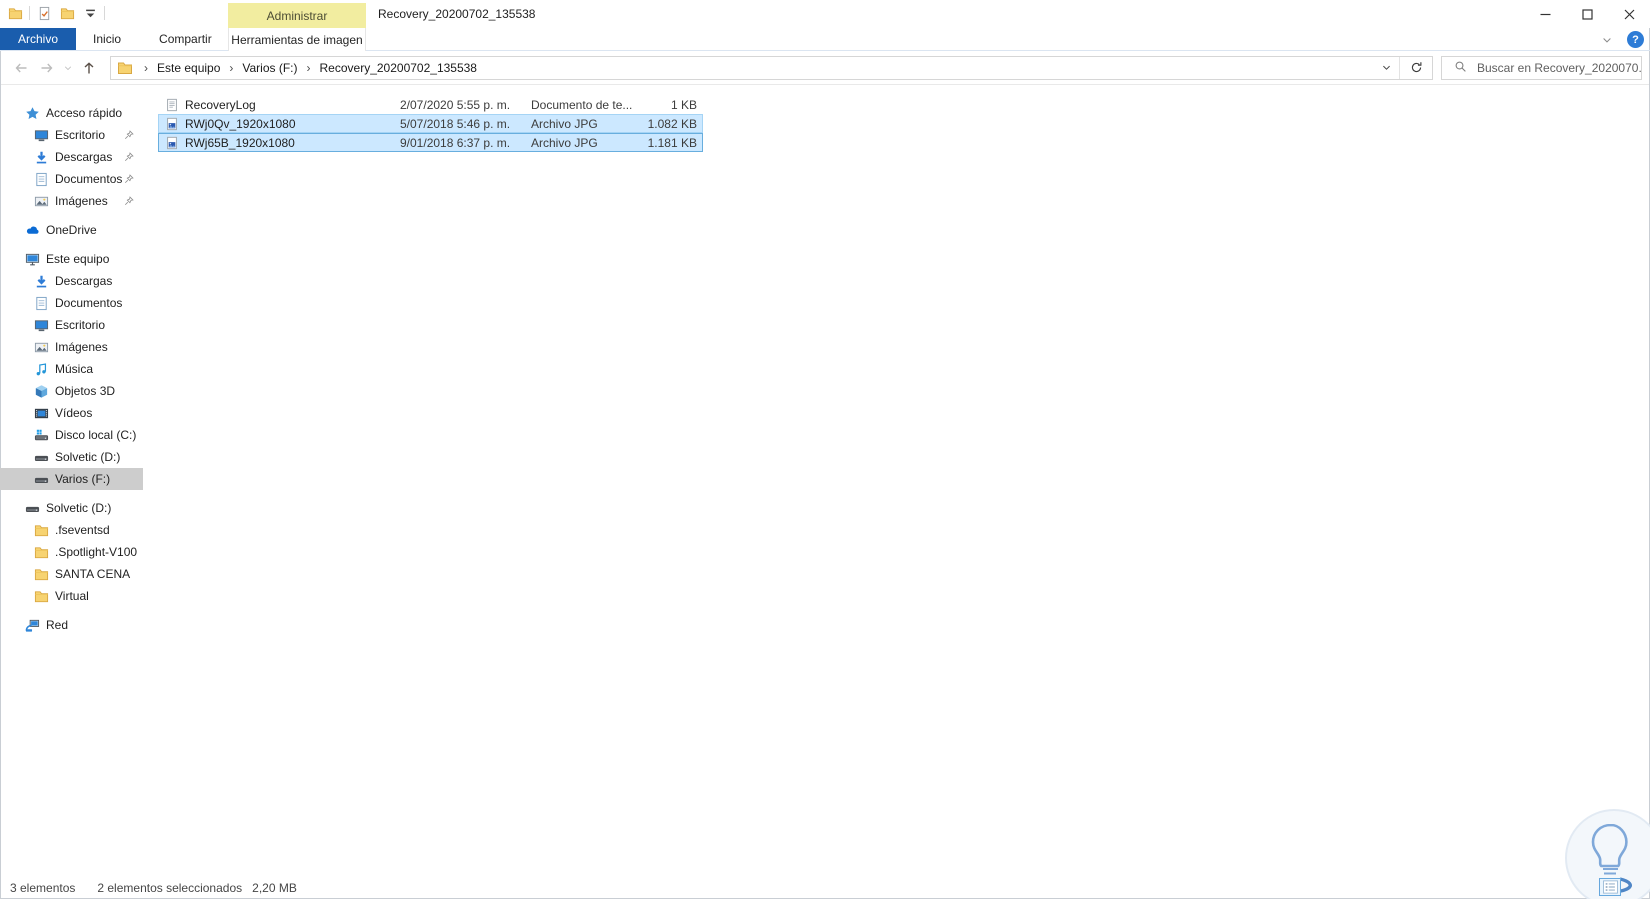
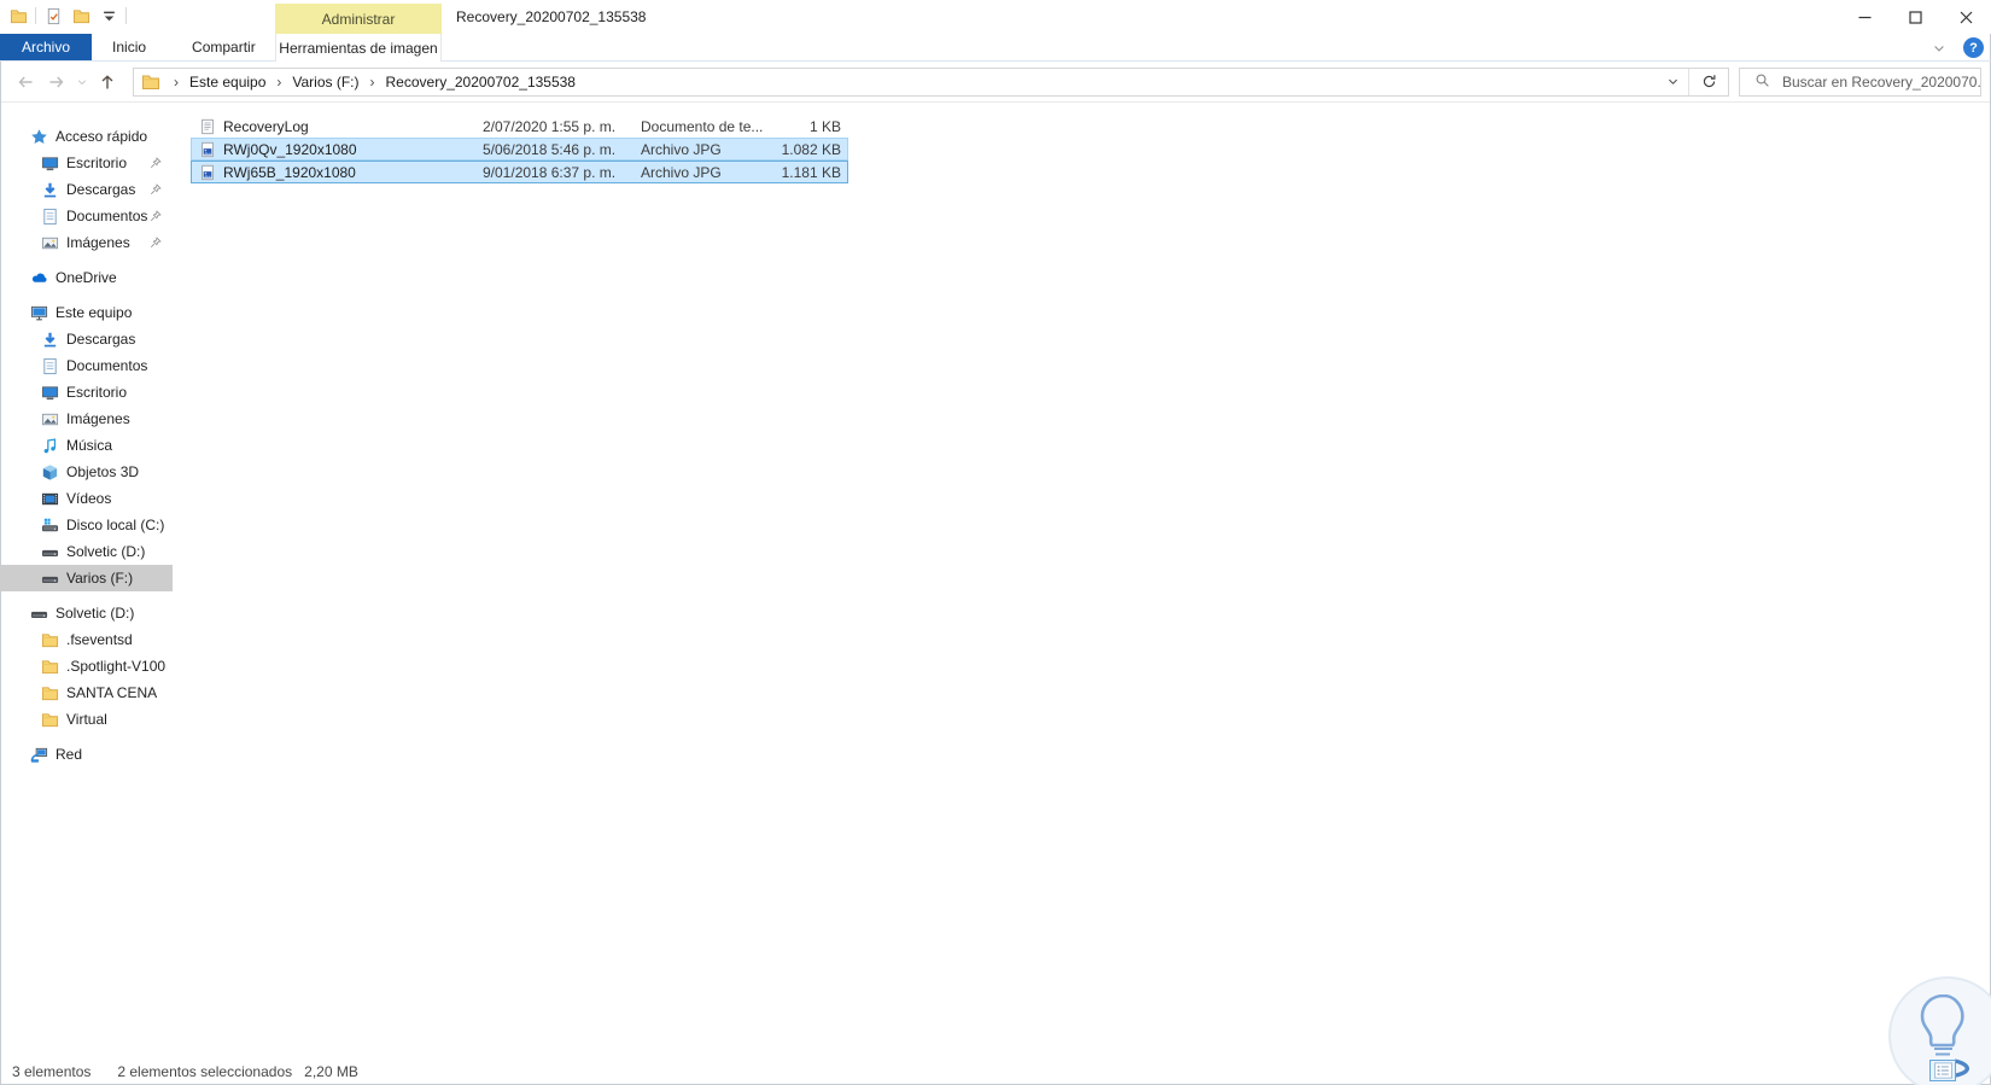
  Administrar
  Recovery_20200702_135538
  Archivo
  Inicio
  Compartir
  Herramientas de imagen
  ?
  ›
  Este equipo
  ›
  Varios (F:)
  ›
  Recovery_20200702_135538
  Buscar en Recovery_2020070.
  Acceso rápido
  Escritorio
  Descargas
  Documentos
  Imágenes
  OneDrive
  Este equipo
  Descargas
  Documentos
  Escritorio
  Imágenes
  Música
  Objetos 3D
  Vídeos
  Disco local (C:)
  Solvetic (D:)
  Varios (F:)
  Solvetic (D:)
  .fseventsd
  .Spotlight-V100
  SANTA CENA
  Virtual
  Red
  RecoveryLog
- 2/07/2020 5:55 p. m.
+ 2/07/2020 1:55 p. m.
  Documento de te...
  1 KB
  RWj0Qv_1920x1080
- 5/07/2018 5:46 p. m.
+ 5/06/2018 5:46 p. m.
  Archivo JPG
  1.082 KB
  RWj65B_1920x1080
  9/01/2018 6:37 p. m.
  Archivo JPG
  1.181 KB
  3 elementos
  2 elementos seleccionados
  2,20 MB
